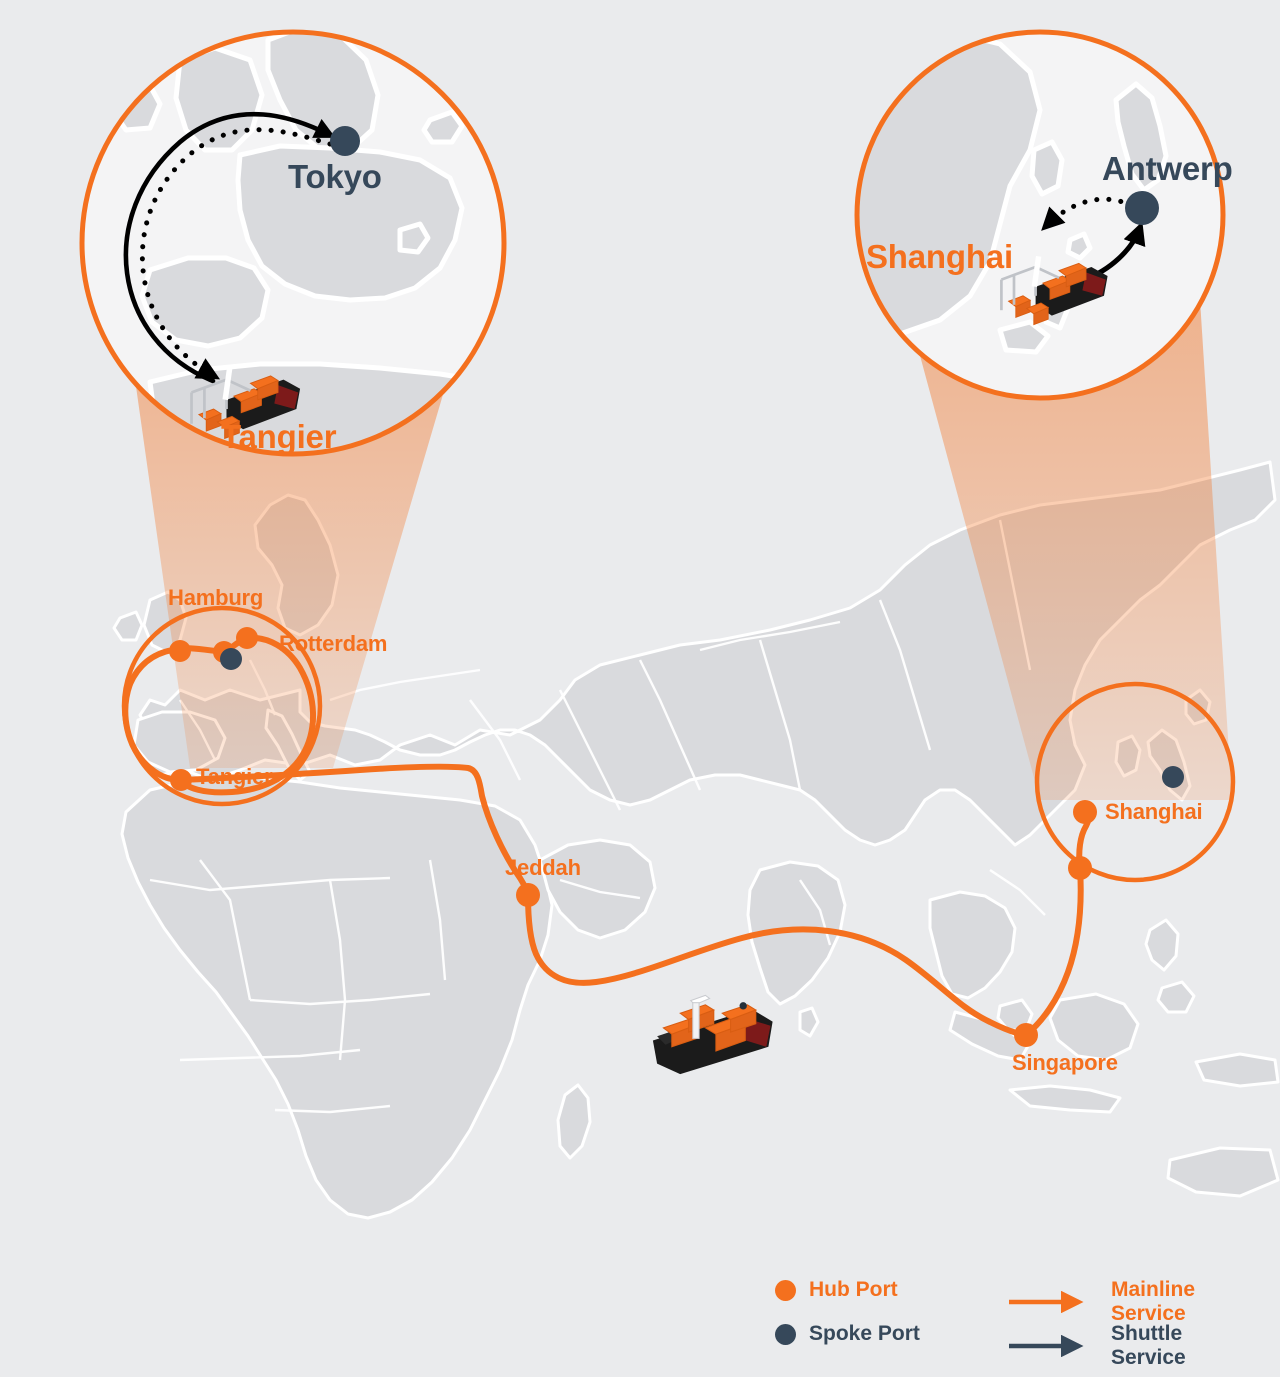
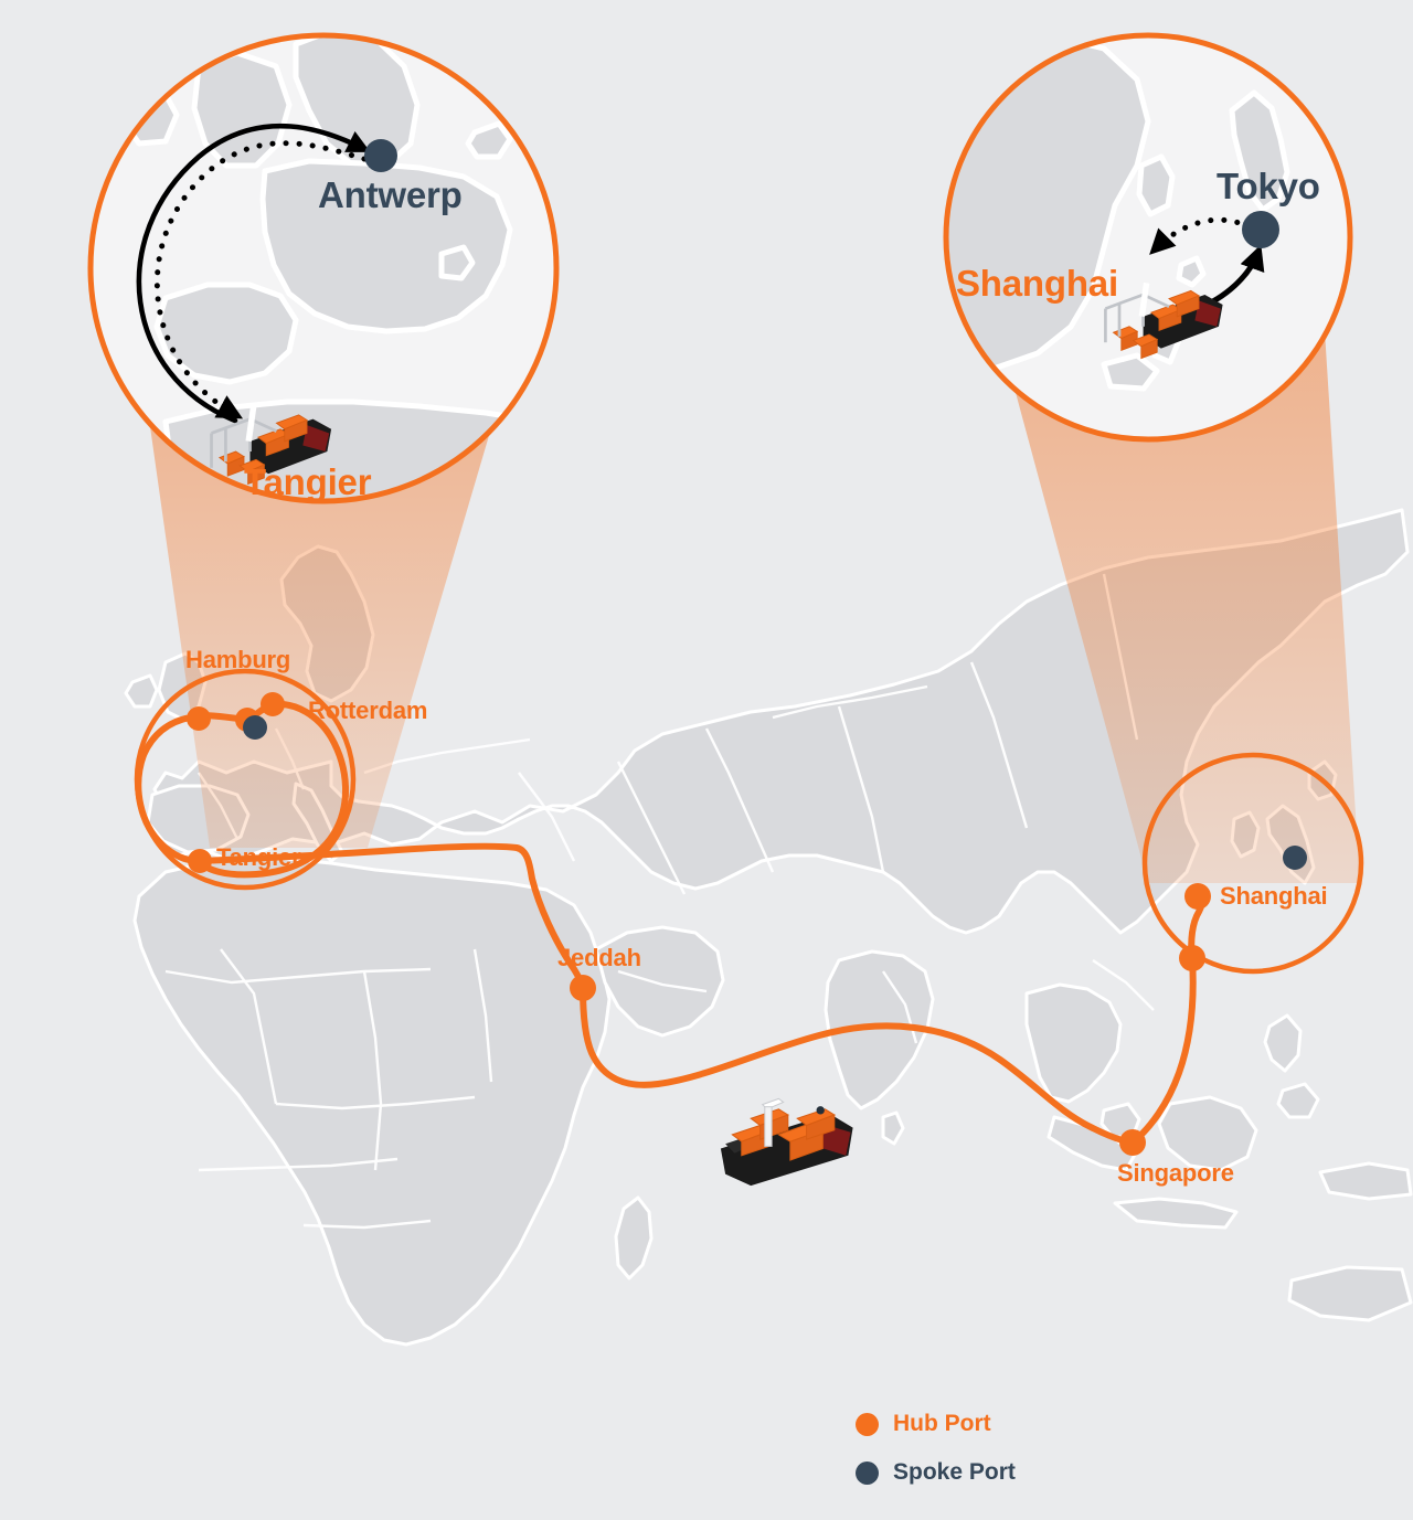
- Tokyo
+ Antwerp
  Tangier
- Antwerp
+ Tokyo
  Shanghai
  Hamburg
  Rotterdam
  Tangier
  Jeddah
  Singapore
  Shanghai
  Hub Port
  Spoke Port
- Mainline Service
- Shuttle Service
